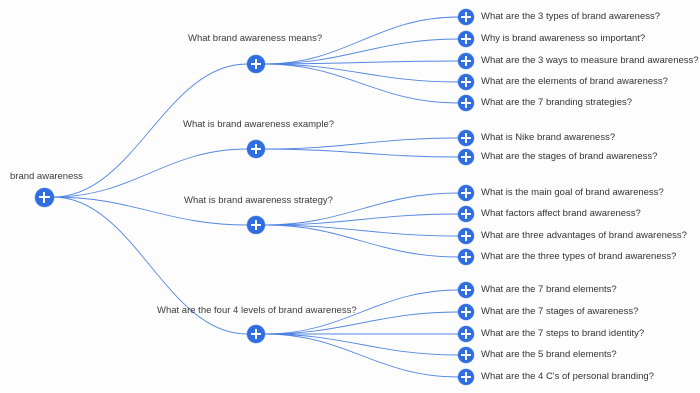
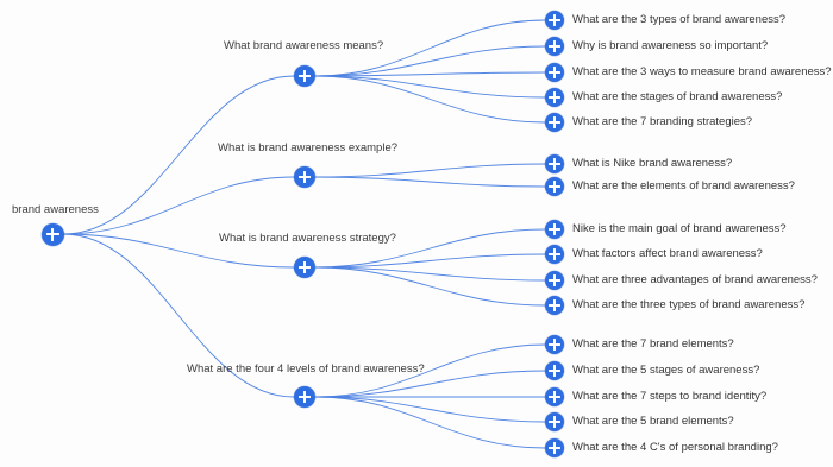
  brand awareness
  What brand awareness means?
  What are the 3 types of brand awareness?
  Why is brand awareness so important?
  What are the 3 ways to measure brand awareness?
- What are the elements of brand awareness?
+ What are the stages of brand awareness?
  What are the 7 branding strategies?
  What is brand awareness example?
  What is Nike brand awareness?
- What are the stages of brand awareness?
+ What are the elements of brand awareness?
  What is brand awareness strategy?
- What is the main goal of brand awareness?
+ Nike is the main goal of brand awareness?
  What factors affect brand awareness?
  What are three advantages of brand awareness?
  What are the three types of brand awareness?
  What are the four 4 levels of brand awareness?
  What are the 7 brand elements?
- What are the 7 stages of awareness?
+ What are the 5 stages of awareness?
  What are the 7 steps to brand identity?
  What are the 5 brand elements?
  What are the 4 C's of personal branding?
